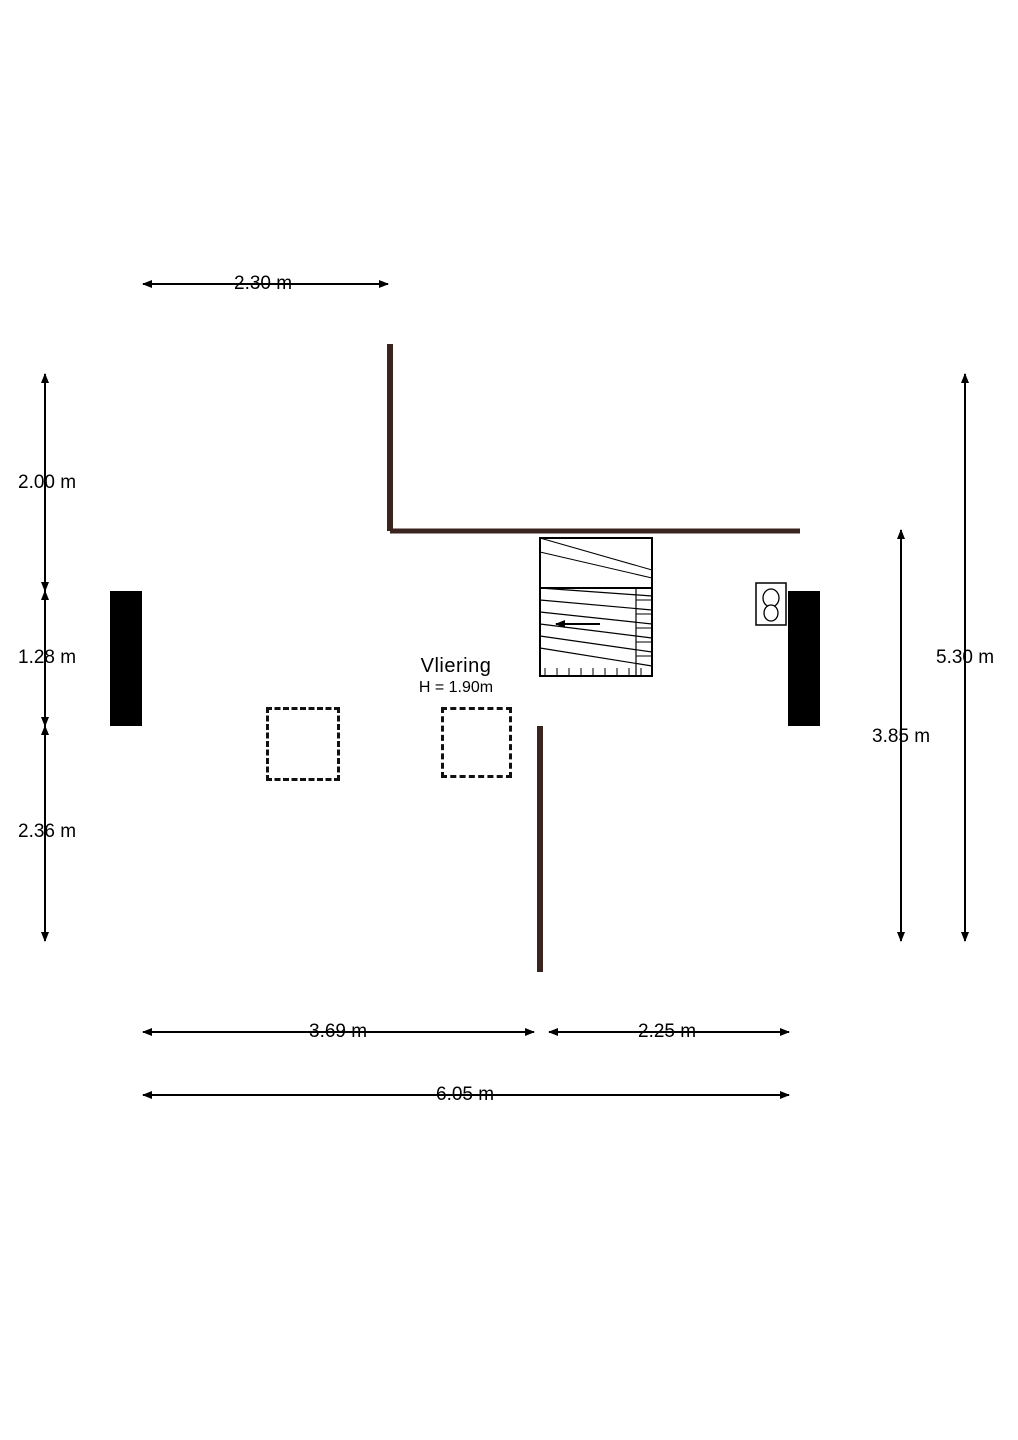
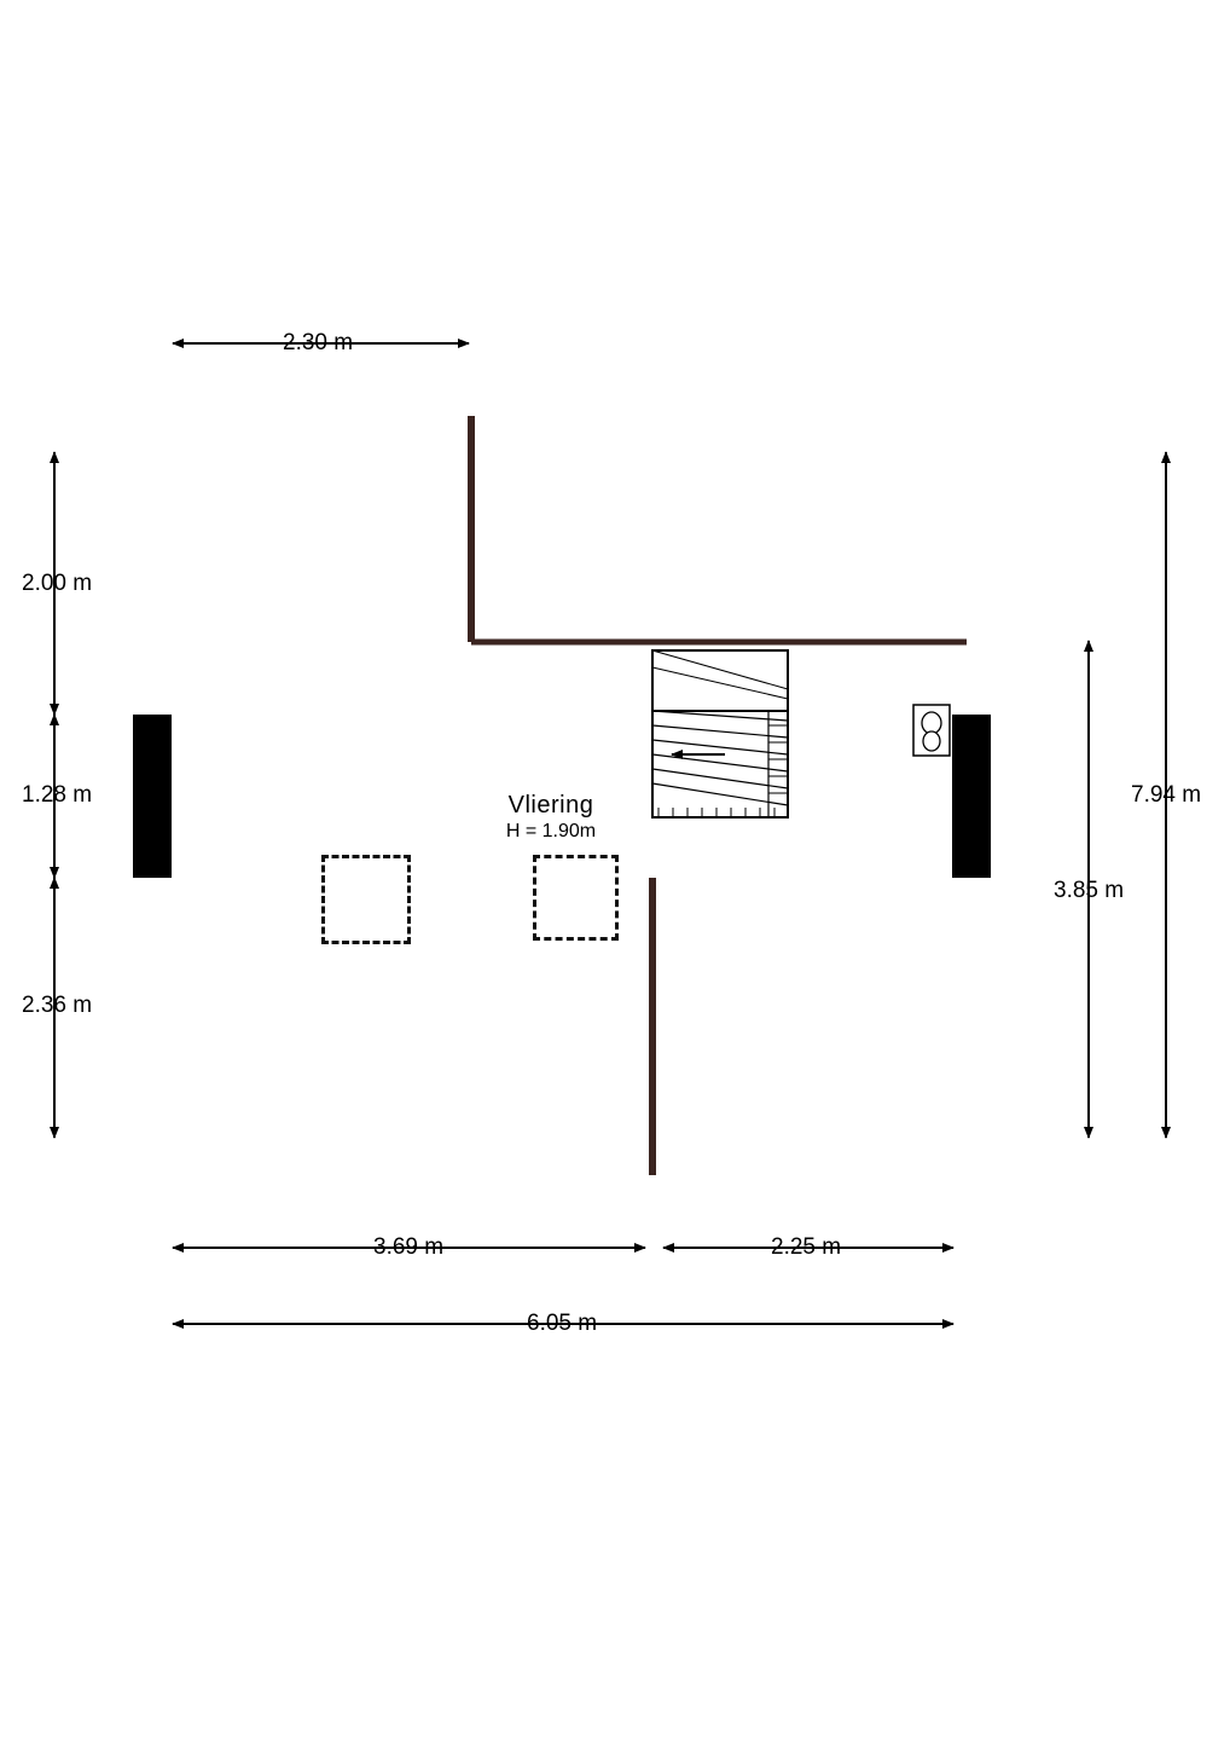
  2.30 m
  2.00 m
  1.28 m
  2.36 m
- 5.30 m
+ 7.94 m
  3.85 m
  3.69 m
  2.25 m
  6.05 m
  Vliering
  H = 1.90m
